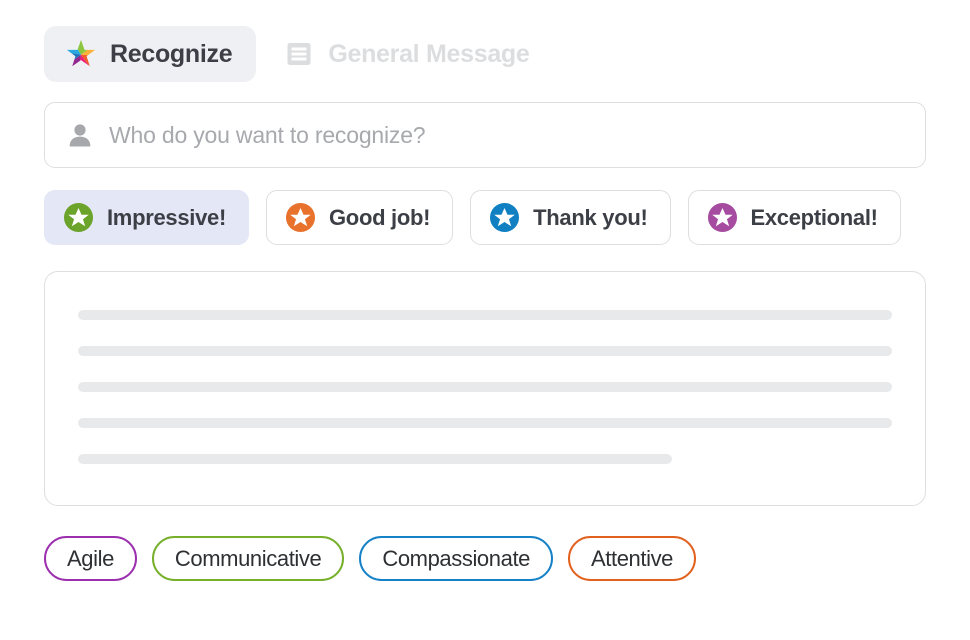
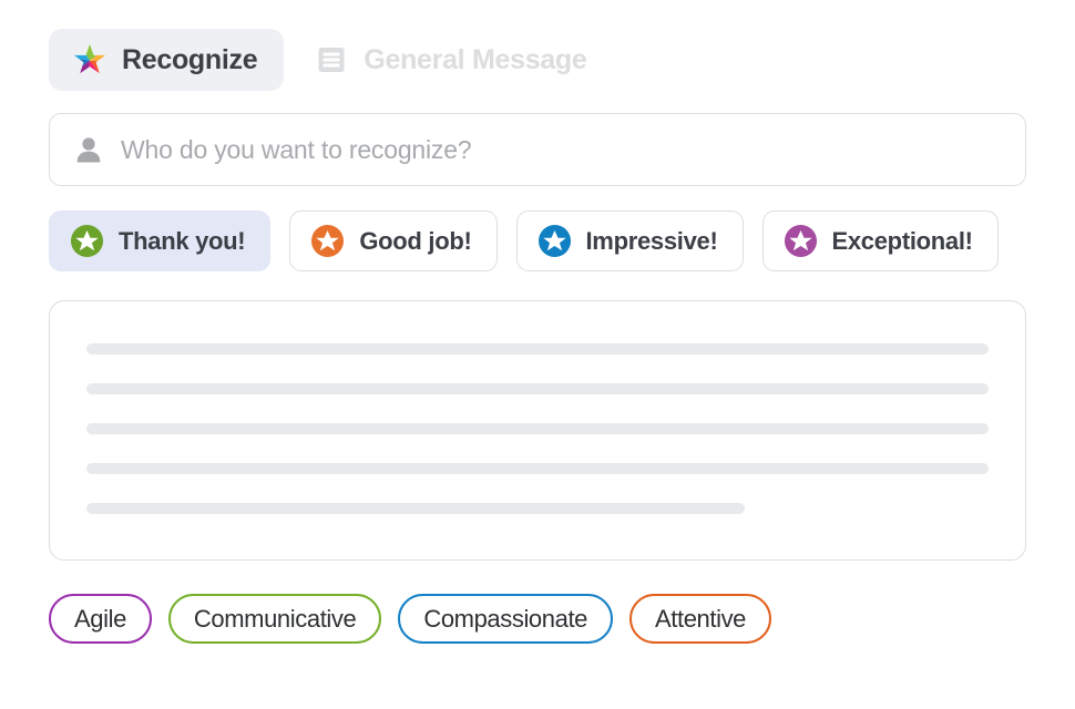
  Recognize
  General Message
  Who do you want to recognize?
- Impressive!
+ Thank you!
  Good job!
- Thank you!
+ Impressive!
  Exceptional!
  Agile
  Communicative
  Compassionate
  Attentive
